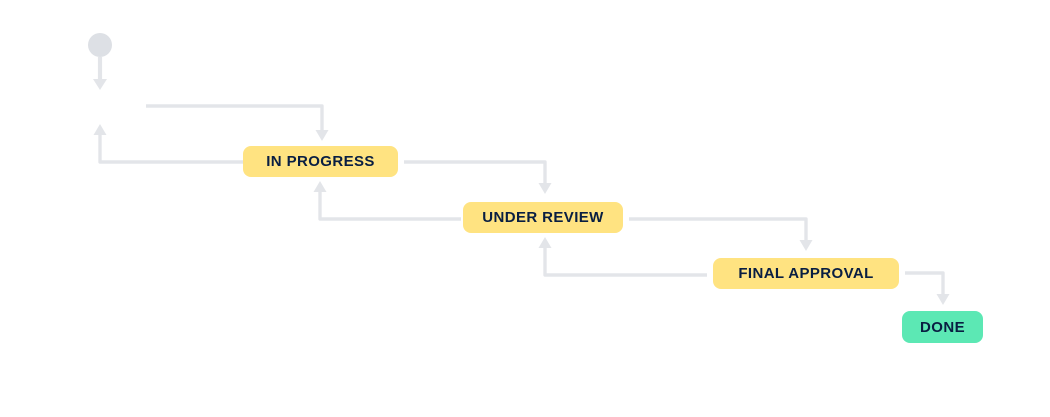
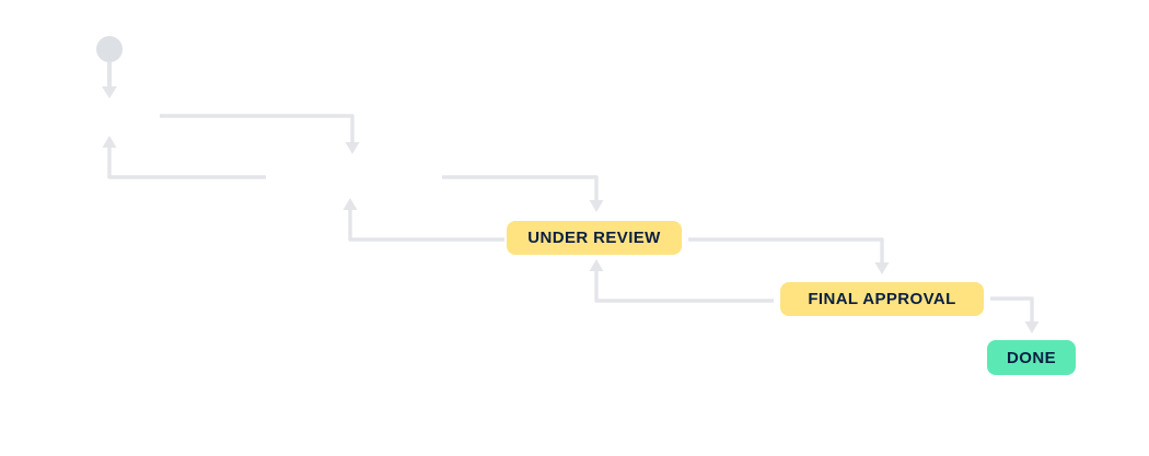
- IN PROGRESS
  UNDER REVIEW
  FINAL APPROVAL
  DONE
